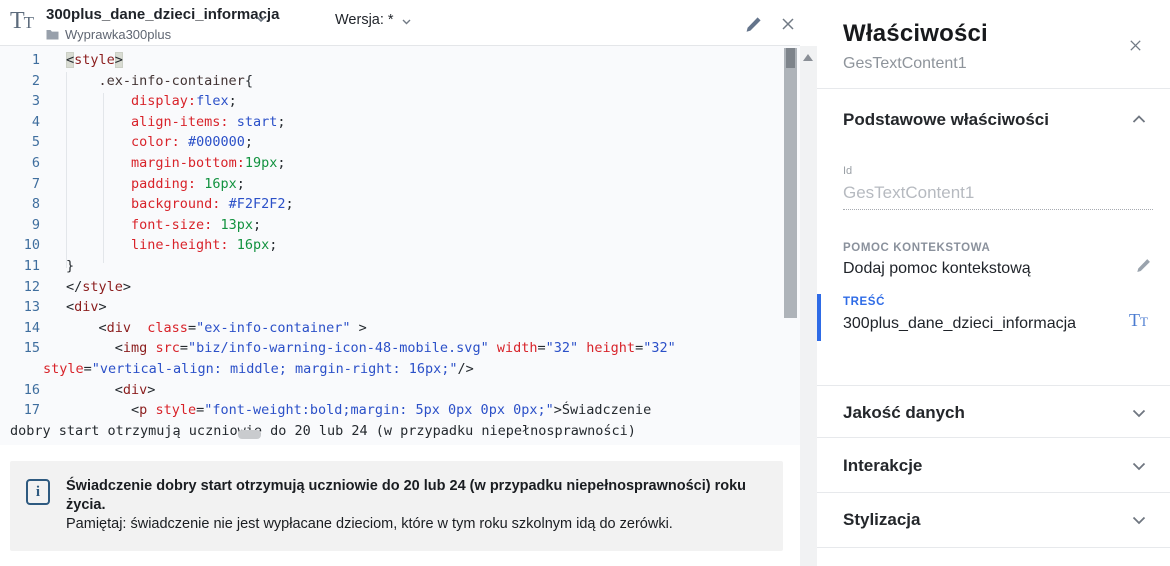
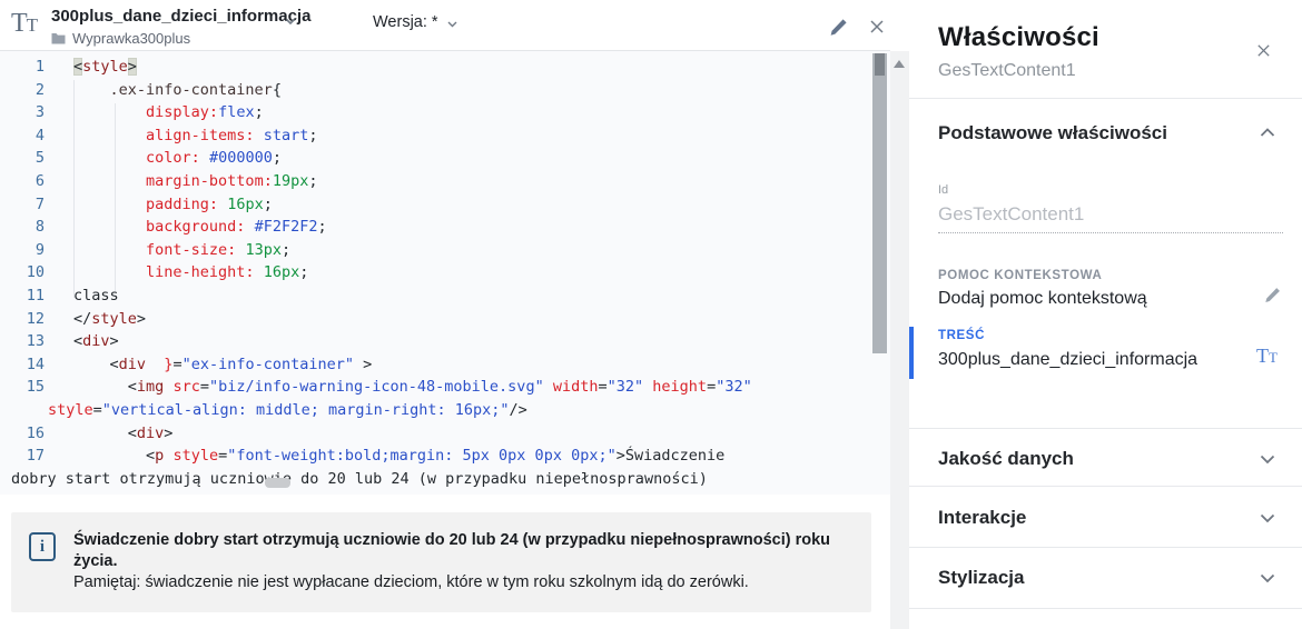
  TT
  300plus_dane_dzieci_informacja
  Wyprawka300plus
  Wersja: *
  1
  <style>
  2
  .ex-info-container{
  3
  display:flex;
  4
  align-items: start;
  5
  color: #000000;
  6
  margin-bottom:19px;
  7
  padding: 16px;
  8
  background: #F2F2F2;
  9
  font-size: 13px;
  10
  line-height: 16px;
  11
- }
+ class
  12
  </style>
  13
  <div>
  14
- <div class="ex-info-container" >
+ <div }="ex-info-container" >
  15
  <img src="biz/info-warning-icon-48-mobile.svg" width="32" height="32"
  style="vertical-align: middle; margin-right: 16px;"/>
  16
  <div>
  17
  <p style="font-weight:bold;margin: 5px 0px 0px 0px;">Świadczenie
  dobry start otrzymują ucznio do 20 lub 24 (w przypadku niepełnosprawności)
  i
  Świadczenie dobry start otrzymują uczniowie do 20 lub 24 (w przypadku niepełnosprawności) roku życia.
  Pamiętaj: świadczenie nie jest wypłacane dzieciom, które w tym roku szkolnym idą do zerówki.
  Właściwości
  GesTextContent1
  Podstawowe właściwości
  Id
  GesTextContent1
  POMOC KONTEKSTOWA
  Dodaj pomoc kontekstową
  TREŚĆ
  300plus_dane_dzieci_informacja
  TT
  Jakość danych
  Interakcje
  Stylizacja
